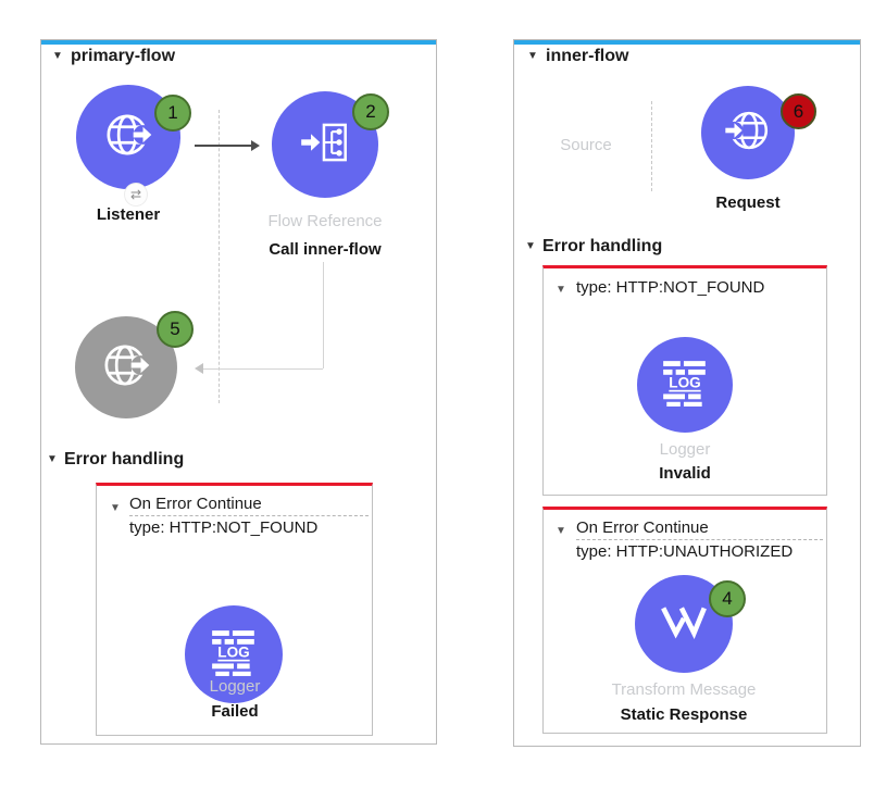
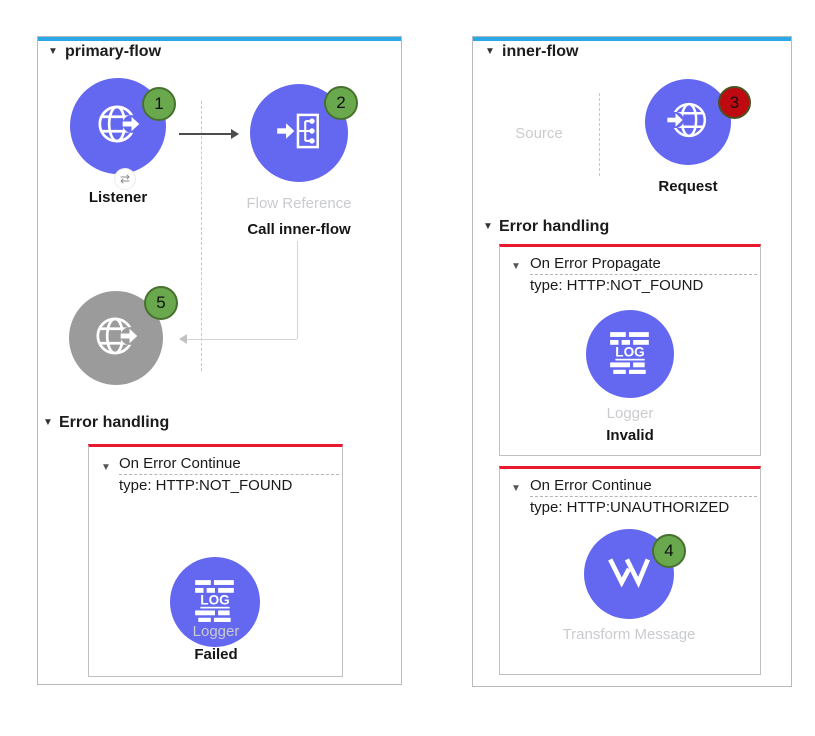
  ▼
  primary-flow
  ⇄
  1
  Listener
  2
  Flow Reference
  Call inner-flow
  5
  ▼
  Error handling
  ▼
  On Error Continue
  type: HTTP:NOT_FOUND
  LOG
  Logger
  Failed
  ▼
  inner-flow
  Source
- 6
+ 3
  Request
  ▼
  Error handling
  ▼
+ On Error Propagate
  type: HTTP:NOT_FOUND
  LOG
  Logger
  Invalid
  ▼
  On Error Continue
  type: HTTP:UNAUTHORIZED
  4
  Transform Message
- Static Response
